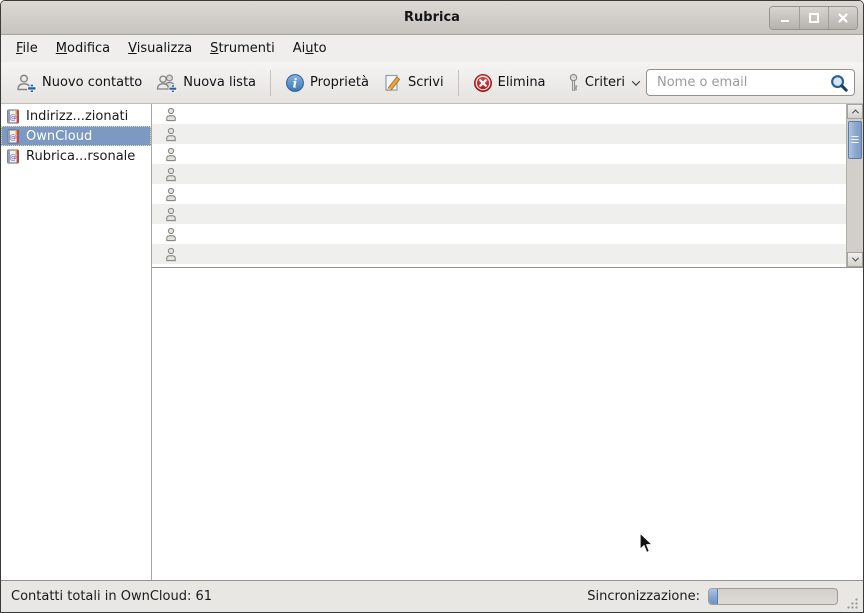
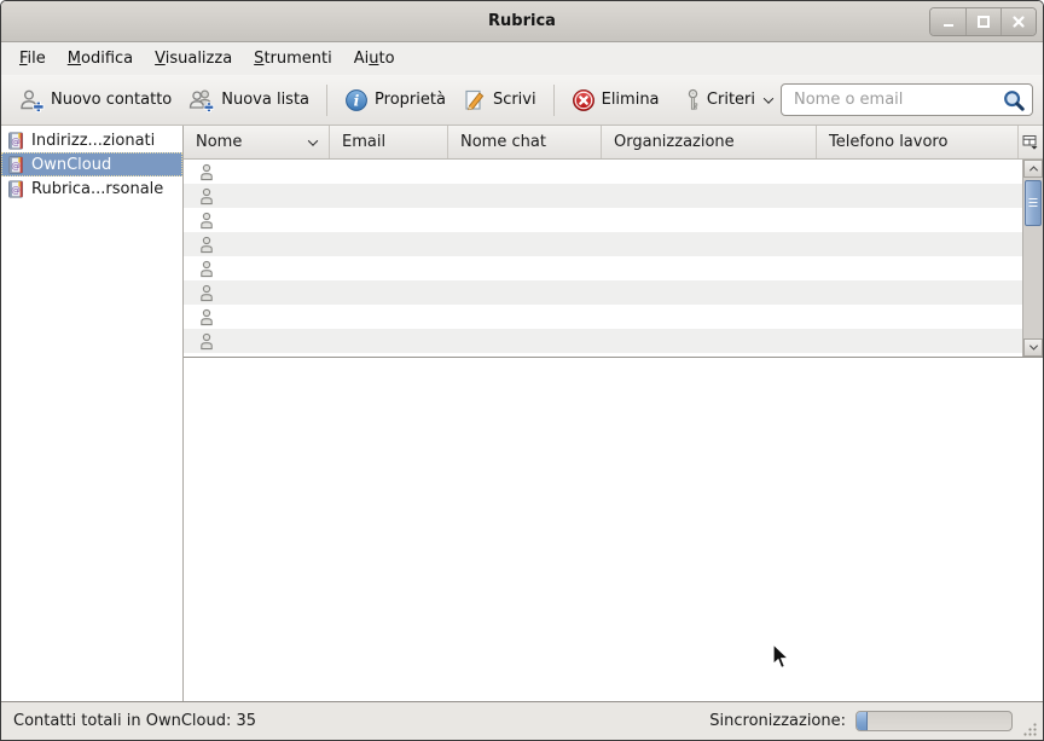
  Rubrica
  File
  Modifica
  Visualizza
  Strumenti
  Aiuto
  Nuovo contatto
  Nuova lista
  i
  Proprietà
  Scrivi
  Elimina
  Criteri
  Nome o email
  @
  Indirizz...zionati
  @
  OwnCloud
  @
  Rubrica...rsonale
+ Nome
+ Email
+ Nome chat
+ Organizzazione
+ Telefono lavoro
- Contatti totali in OwnCloud: 61
+ Contatti totali in OwnCloud: 35
  Sincronizzazione:
